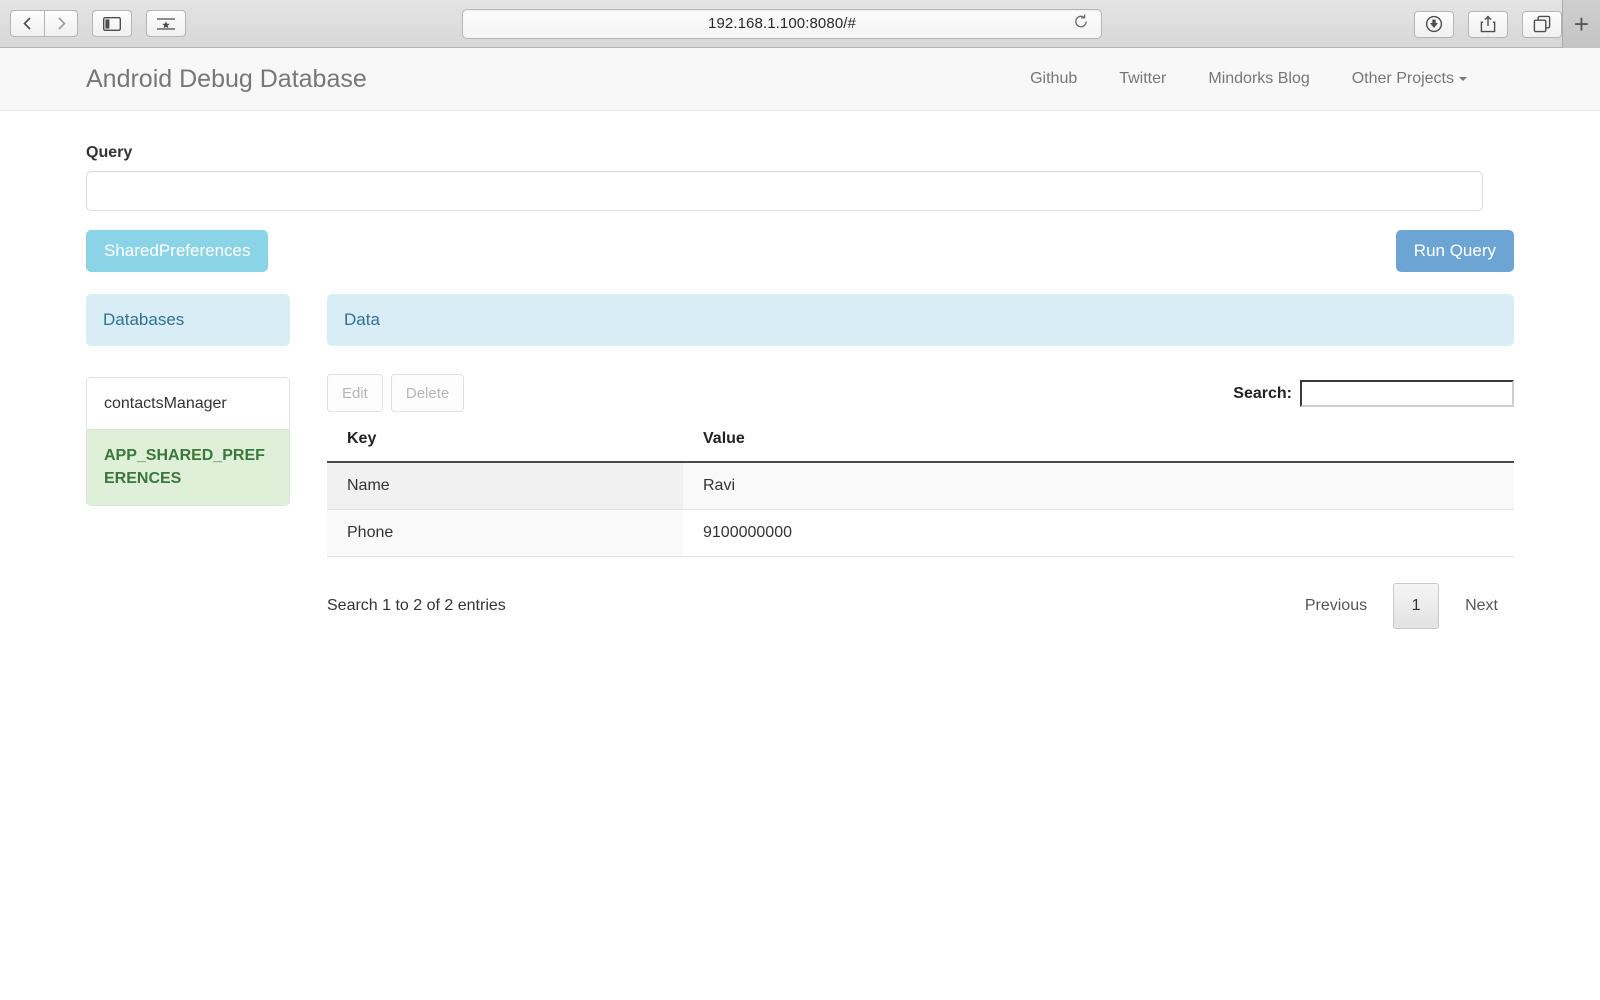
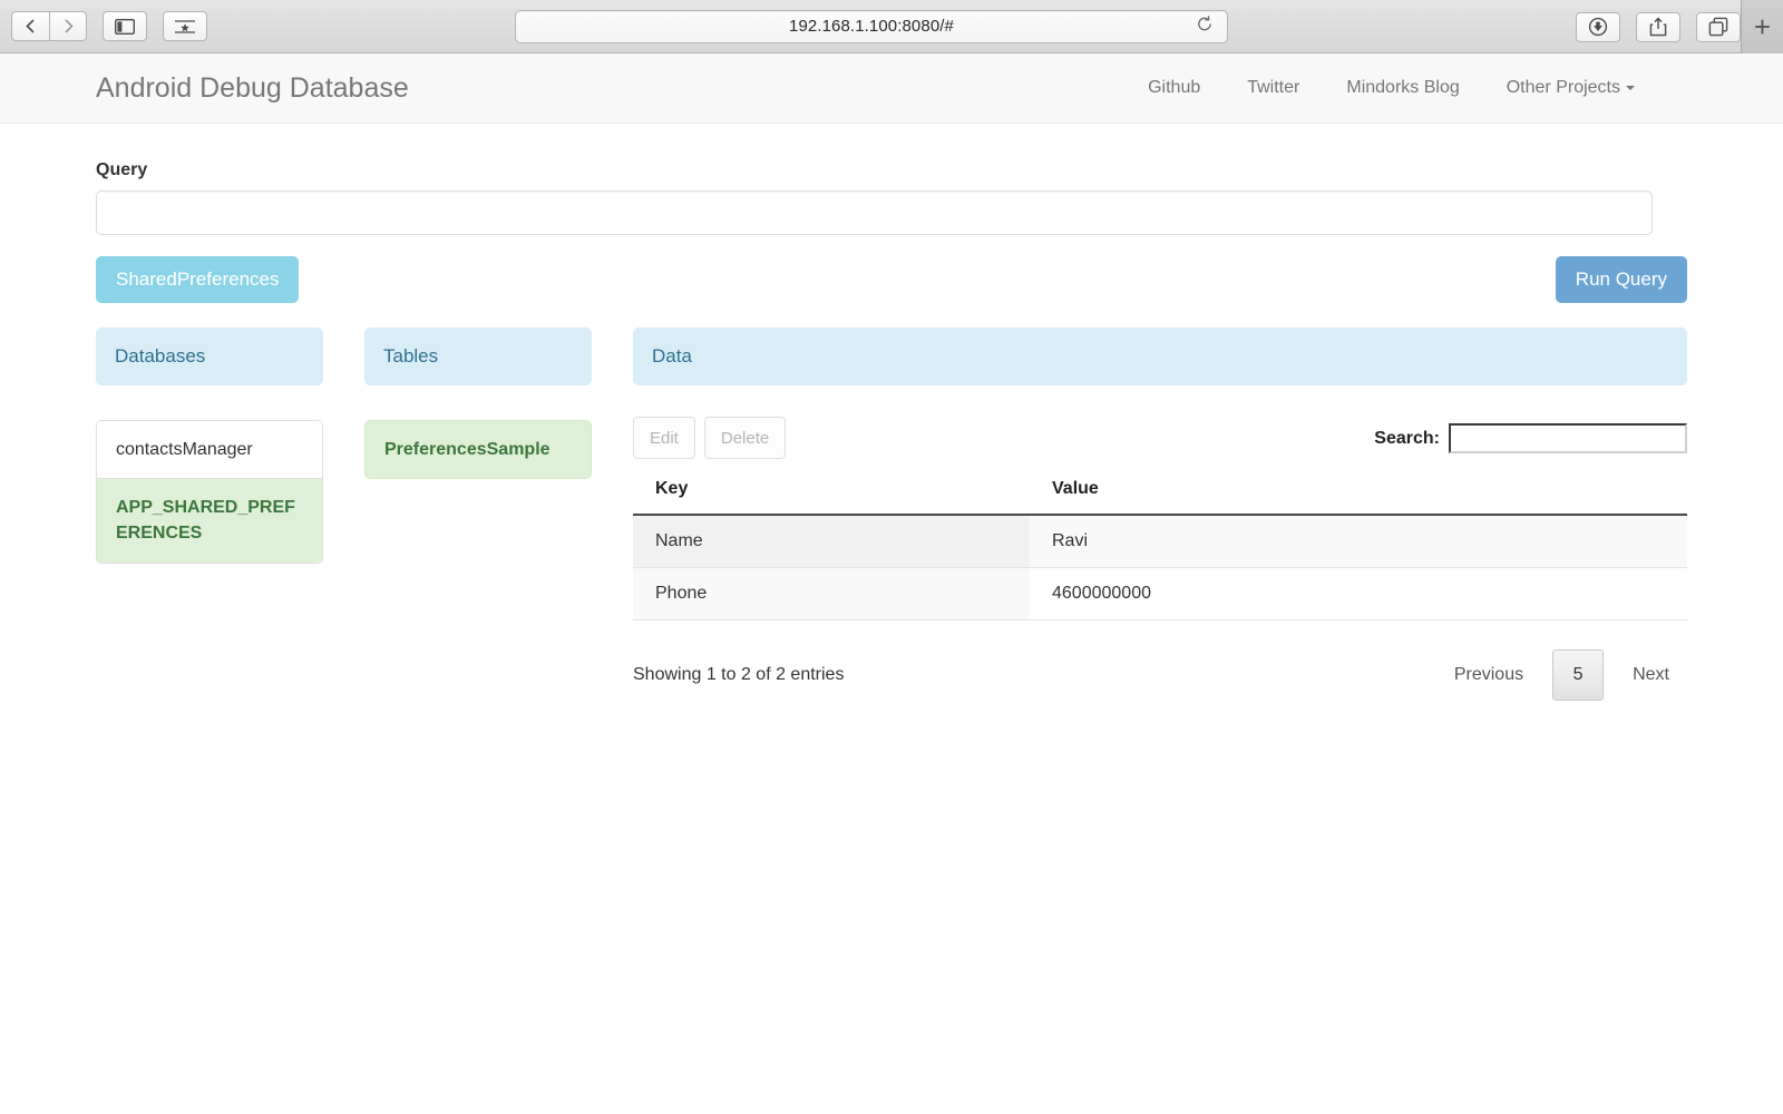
  192.168.1.100:8080/#
  +
  Android Debug Database
  Github
  Twitter
  Mindorks Blog
  Other Projects
  Query
  SharedPreferences
  Run Query
  Databases
  contactsManager
  APP_SHARED_PREFERENCES
+ Tables
+ PreferencesSample
  Data
  Edit
  Delete
  Search:
  Key	Value
  Name	Ravi
- Phone	9100000000
+ Phone	4600000000
- Search 1 to 2 of 2 entries
+ Showing 1 to 2 of 2 entries
  Previous
- 1
+ 5
  Next
